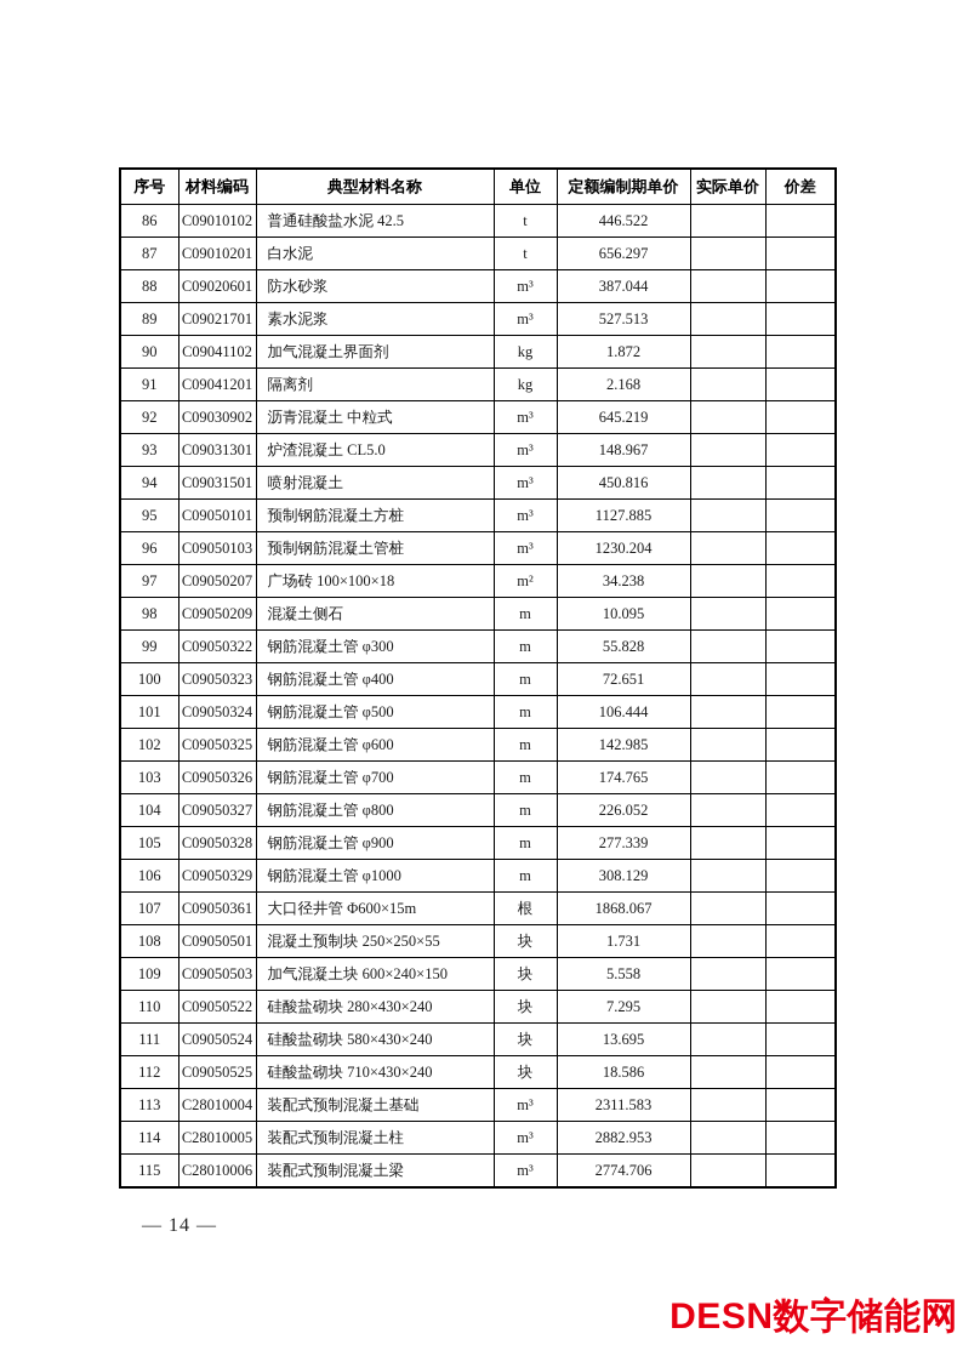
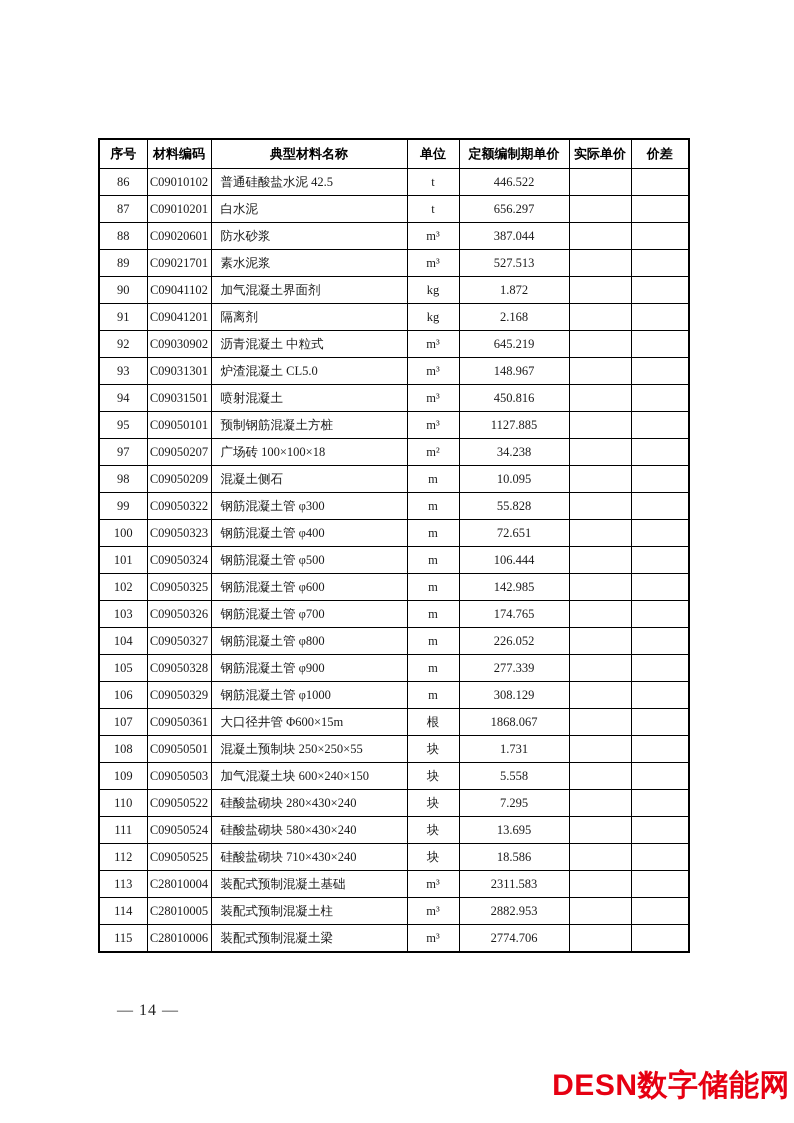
  序号	材料编码	典型材料名称	单位	定额编制期单价	实际单价	价差
  86	C09010102	普通硅酸盐水泥 42.5	t	446.522
  87	C09010201	白水泥	t	656.297
  88	C09020601	防水砂浆	m³	387.044
  89	C09021701	素水泥浆	m³	527.513
  90	C09041102	加气混凝土界面剂	kg	1.872
  91	C09041201	隔离剂	kg	2.168
  92	C09030902	沥青混凝土 中粒式	m³	645.219
  93	C09031301	炉渣混凝土 CL5.0	m³	148.967
  94	C09031501	喷射混凝土	m³	450.816
  95	C09050101	预制钢筋混凝土方桩	m³	1127.885
- 96	C09050103	预制钢筋混凝土管桩	m³	1230.204
  97	C09050207	广场砖 100×100×18	m²	34.238
  98	C09050209	混凝土侧石	m	10.095
  99	C09050322	钢筋混凝土管 φ300	m	55.828
  100	C09050323	钢筋混凝土管 φ400	m	72.651
  101	C09050324	钢筋混凝土管 φ500	m	106.444
  102	C09050325	钢筋混凝土管 φ600	m	142.985
  103	C09050326	钢筋混凝土管 φ700	m	174.765
  104	C09050327	钢筋混凝土管 φ800	m	226.052
  105	C09050328	钢筋混凝土管 φ900	m	277.339
  106	C09050329	钢筋混凝土管 φ1000	m	308.129
  107	C09050361	大口径井管 Φ600×15m	根	1868.067
  108	C09050501	混凝土预制块 250×250×55	块	1.731
  109	C09050503	加气混凝土块 600×240×150	块	5.558
  110	C09050522	硅酸盐砌块 280×430×240	块	7.295
  111	C09050524	硅酸盐砌块 580×430×240	块	13.695
  112	C09050525	硅酸盐砌块 710×430×240	块	18.586
  113	C28010004	装配式预制混凝土基础	m³	2311.583
  114	C28010005	装配式预制混凝土柱	m³	2882.953
  115	C28010006	装配式预制混凝土梁	m³	2774.706
  — 14 —
  DESN数字储能网
